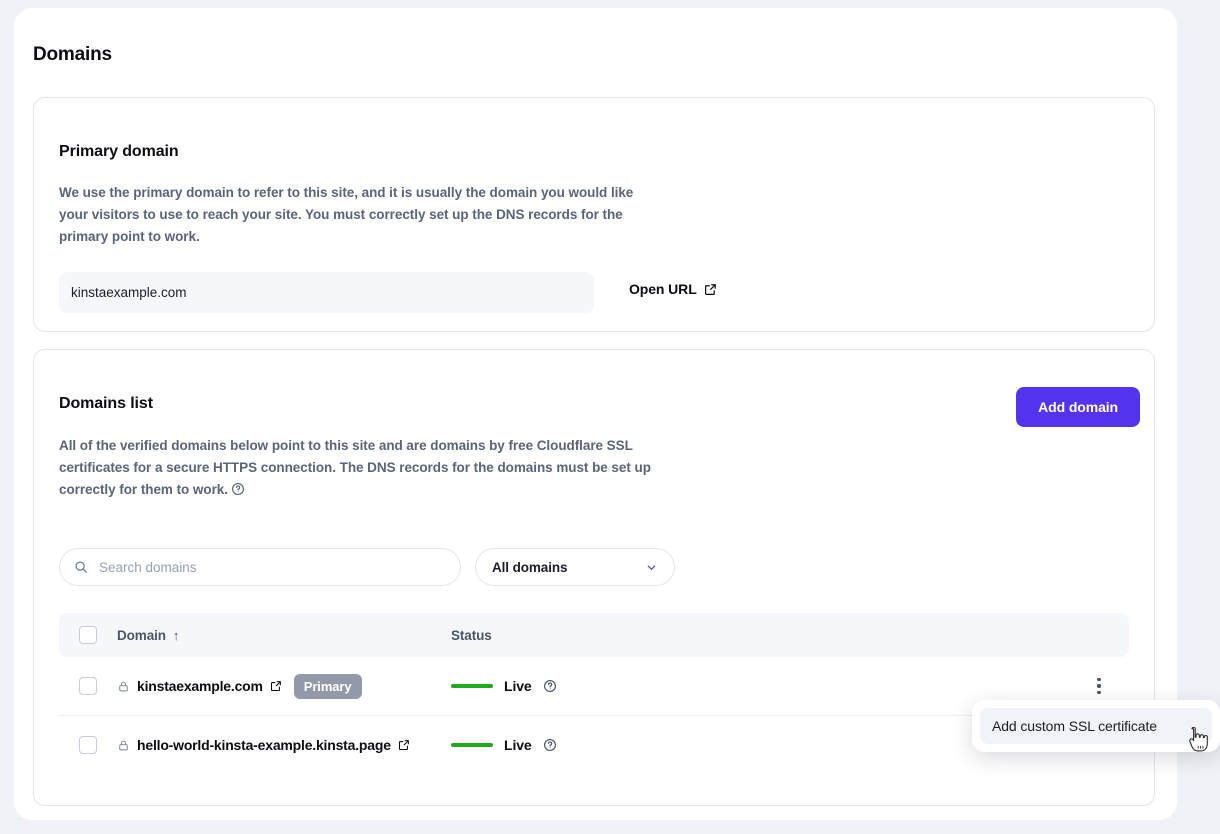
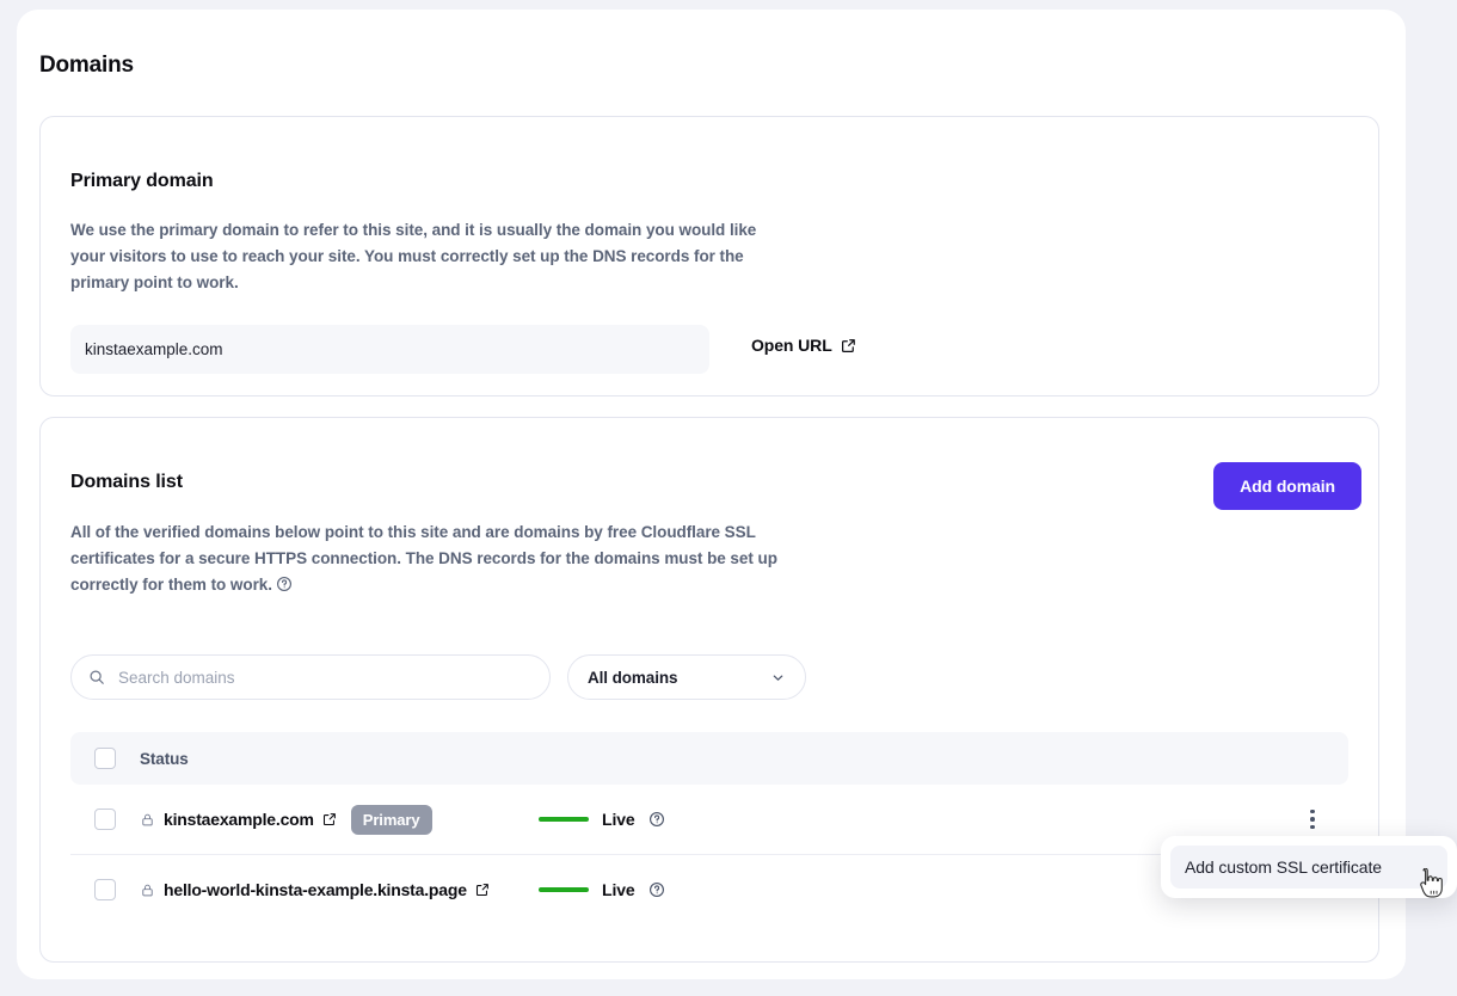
  Domains
  Primary domain
  We use the primary domain to refer to this site, and it is usually the domain you would like your visitors to use to reach your site. You must correctly set up the DNS records for the primary point to work.
  kinstaexample.com
  Open URL
  Domains list
  All of the verified domains below point to this site and are domains by free Cloudflare SSL certificates for a secure HTTPS connection. The DNS records for the domains must be set up correctly for them to work.
  Add domain
  Search domains
  All domains
- Domain
- ↑
  Status
  kinstaexample.com
  Primary
  Live
  hello-world-kinsta-example.kinsta.page
  Live
  Add custom SSL certificate
